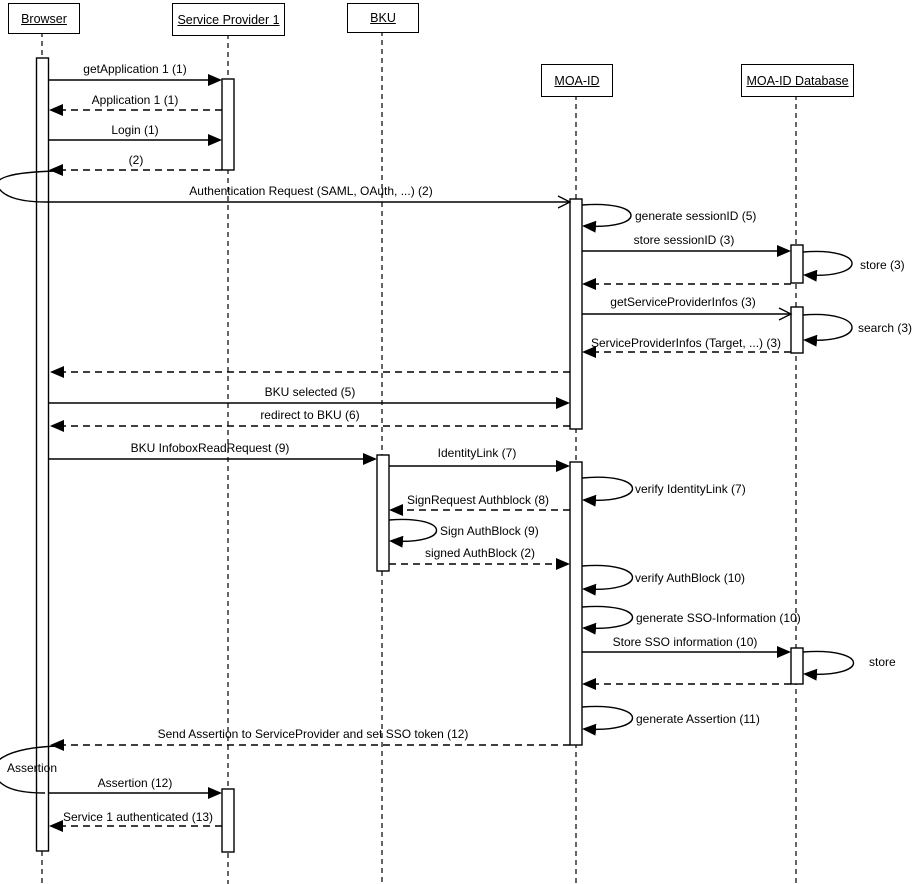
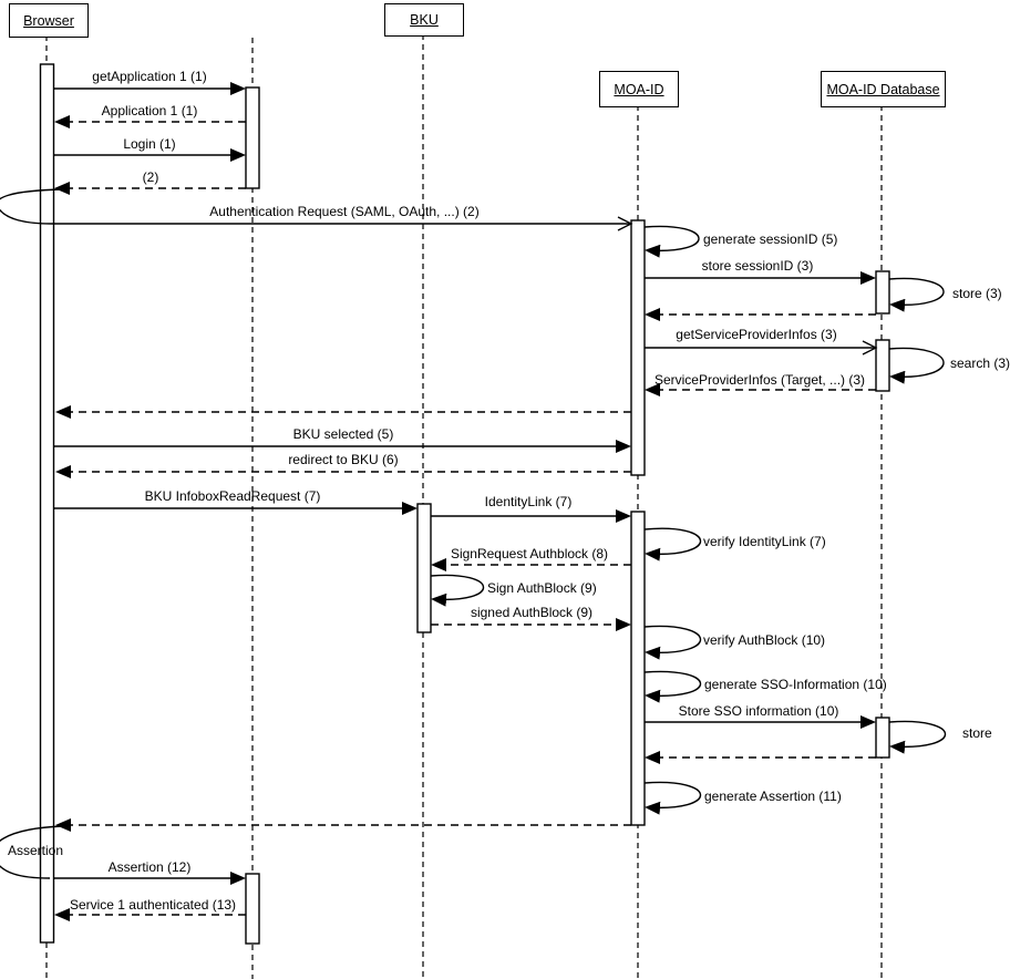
  Browser
- Service Provider 1
  BKU
  MOA-ID
  MOA-ID Database
  getApplication 1 (1)
  Application 1 (1)
  Login (1)
  (2)
  Authentication Request (SAML, OAuth, ...) (2)
  generate sessionID (5)
  store sessionID (3)
  store (3)
  getServiceProviderInfos (3)
  search (3)
  ServiceProviderInfos (Target, ...) (3)
  BKU selected (5)
  redirect to BKU (6)
- BKU InfoboxReadRequest (9)
+ BKU InfoboxReadRequest (7)
  IdentityLink (7)
  verify IdentityLink (7)
  SignRequest Authblock (8)
  Sign AuthBlock (9)
- signed AuthBlock (2)
+ signed AuthBlock (9)
  verify AuthBlock (10)
  generate SSO-Information (10)
  Store SSO information (10)
  store
  generate Assertion (11)
- Send Assertion to ServiceProvider and set SSO token (12)
  Assertion
  Assertion (12)
  Service 1 authenticated (13)
